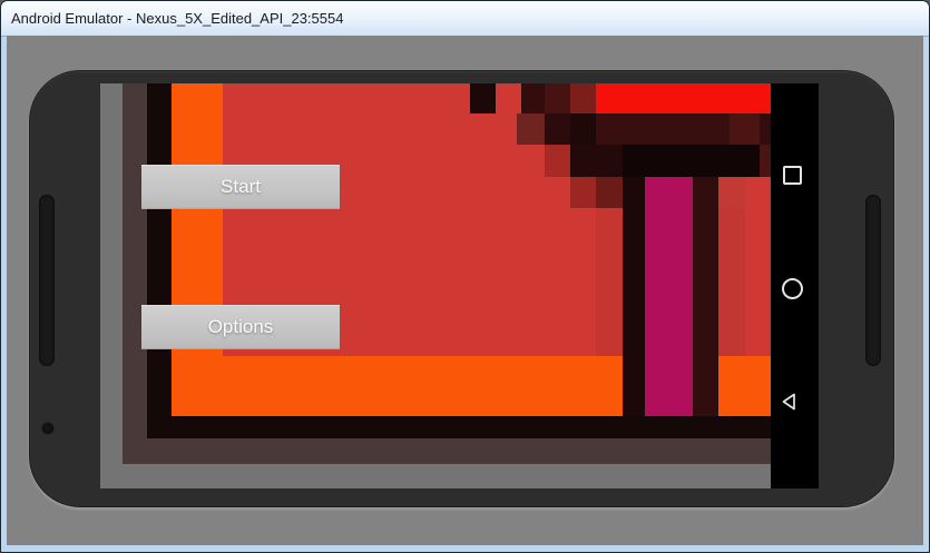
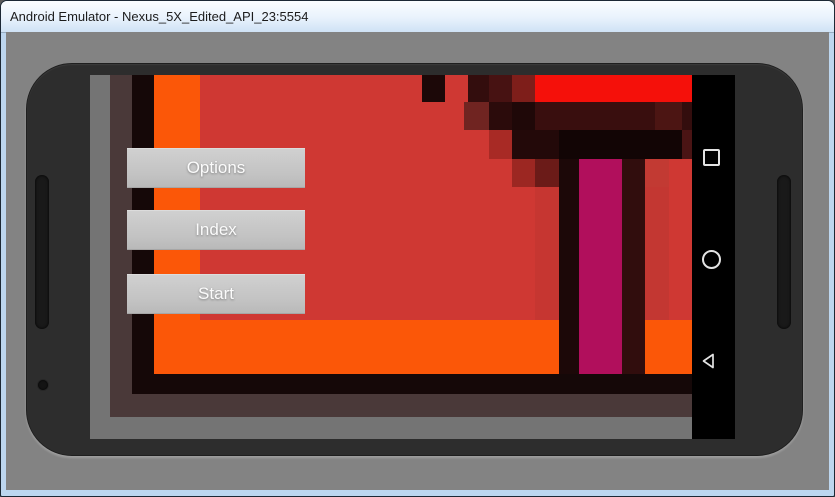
  Android Emulator - Nexus_5X_Edited_API_23:5554
- Start
+ Options
+ Index
- Options
+ Start
